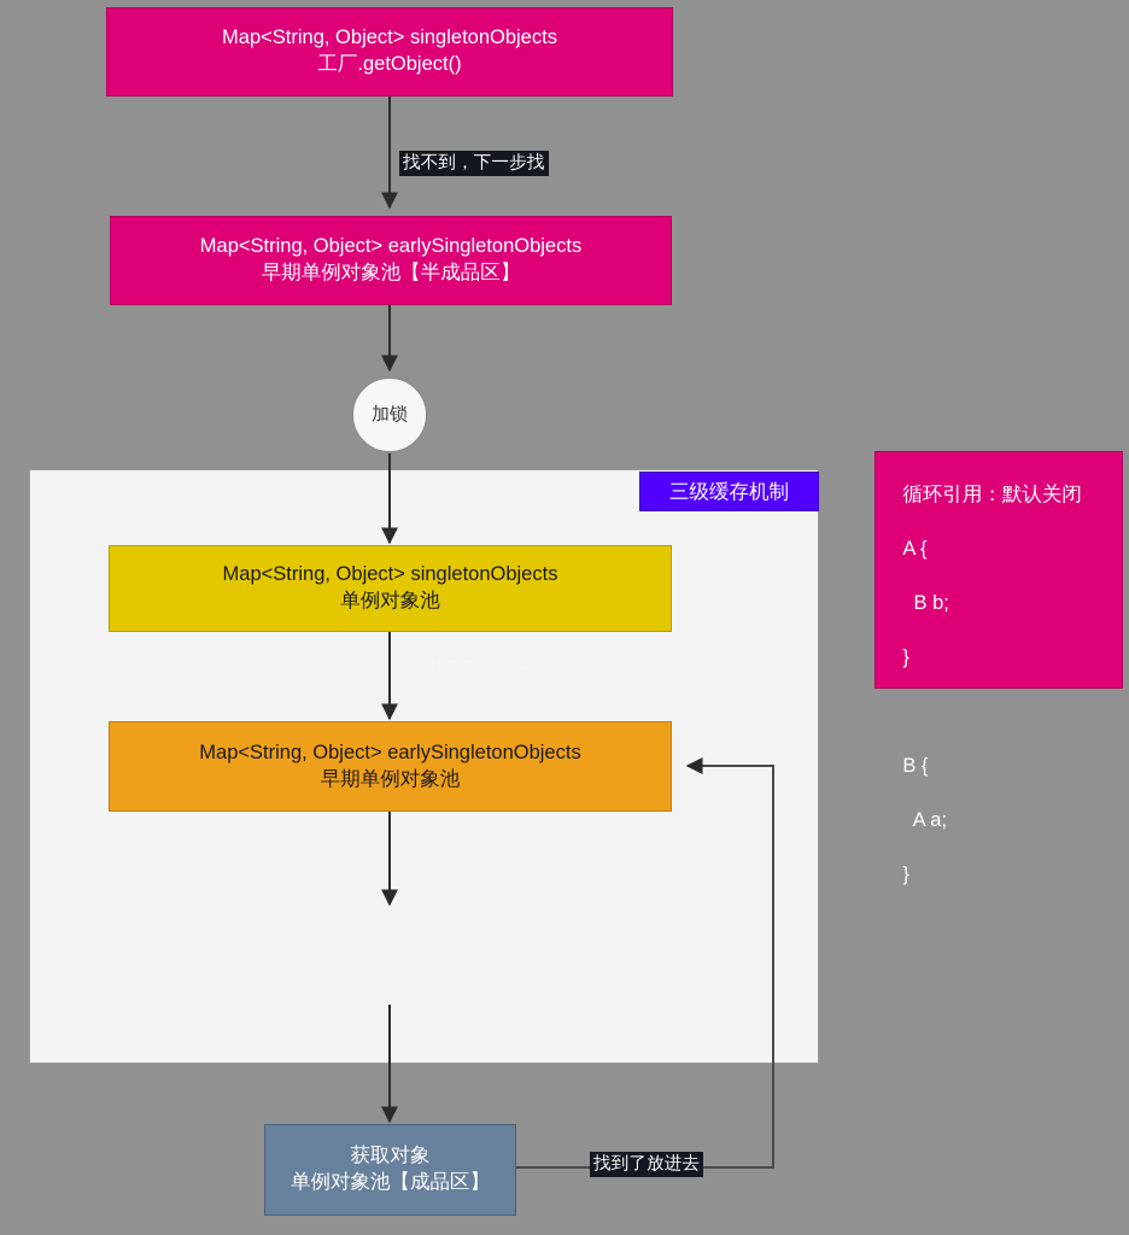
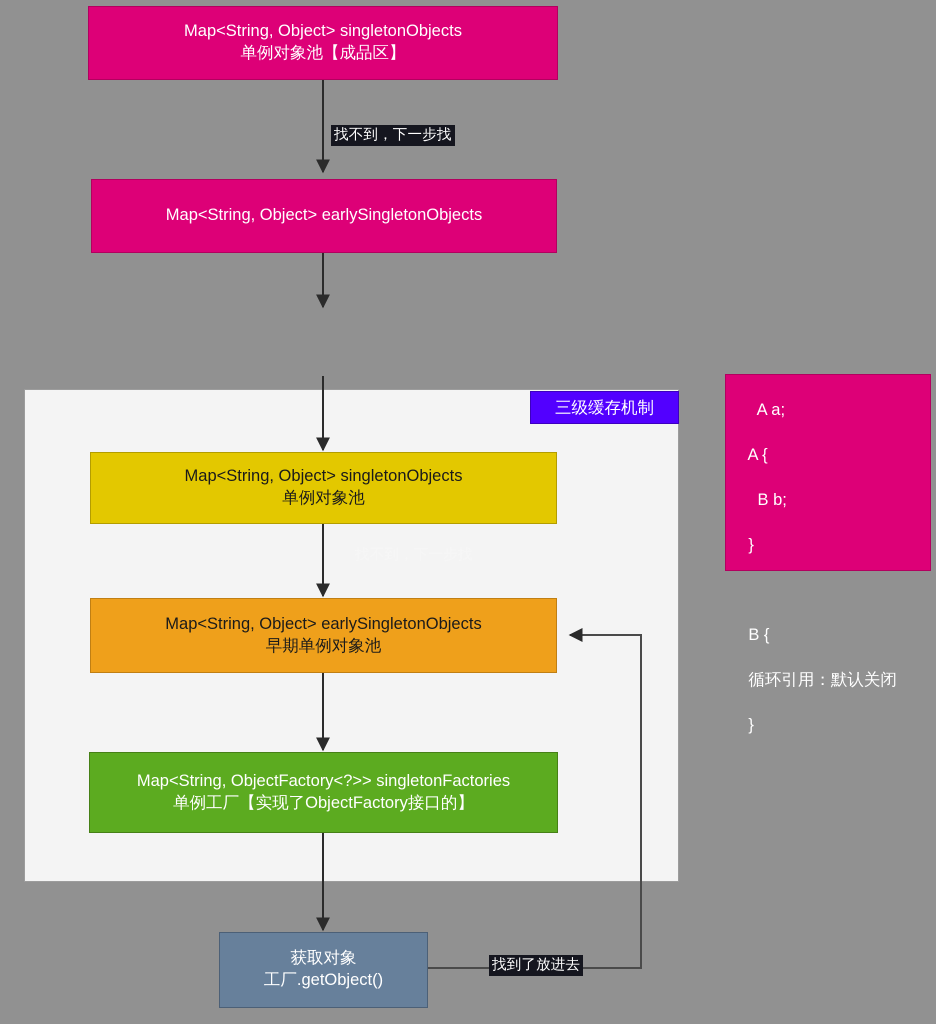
  Map<String, Object> singletonObjects
- 工厂.getObject()
+ 单例对象池【成品区】
  Map<String, Object> earlySingletonObjects
- 早期单例对象池【半成品区】
- 加锁
  三级缓存机制
  Map<String, Object> singletonObjects
  单例对象池
  Map<String, Object> earlySingletonObjects
  早期单例对象池
+ Map<String, ObjectFactory<?>> singletonFactories
+ 单例工厂【实现了ObjectFactory接口的】
  获取对象
- 单例对象池【成品区】
+ 工厂.getObject()
- 循环引用：默认关闭
+ A a;
  A {
  B b;
  }
  B {
- A a;
+ 循环引用：默认关闭
  }
  找不到，下一步找
  找到了放进去
